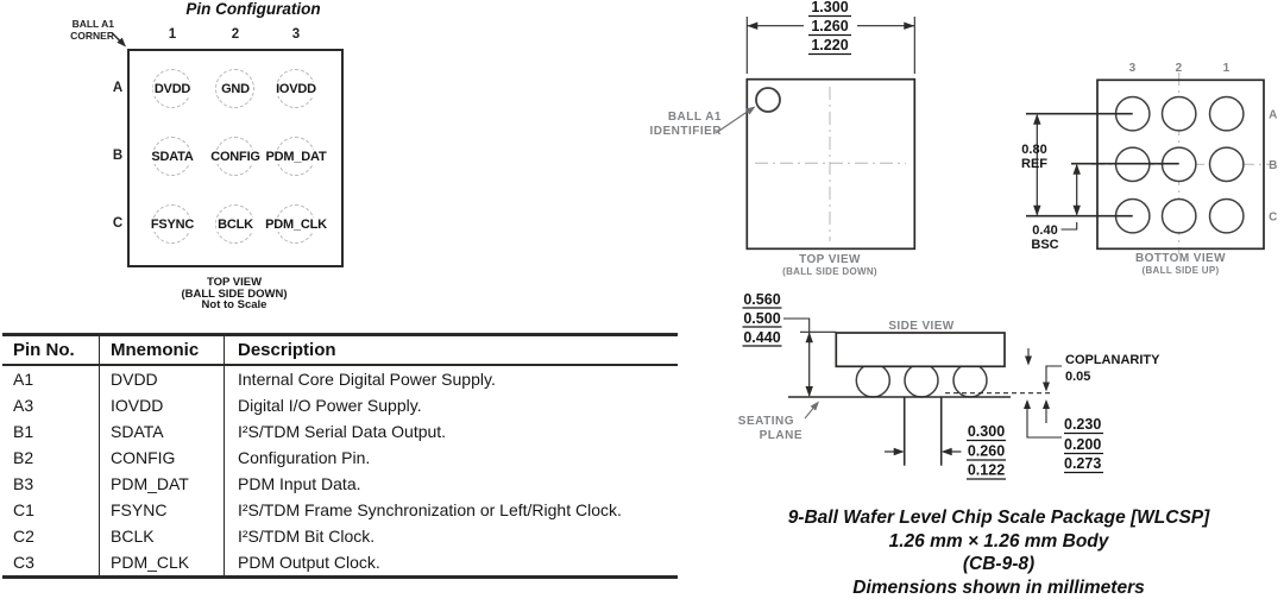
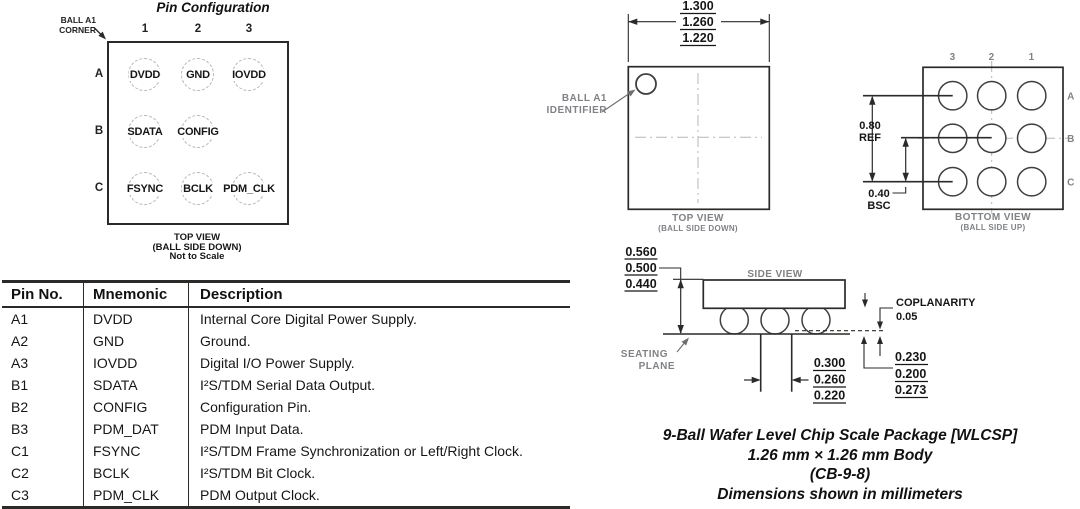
  Pin Configuration
  BALL A1
  CORNER
  1
  2
  3
  A
  B
  C
  DVDD
  GND
  IOVDD
  SDATA
  CONFIG
- PDM_DAT
  FSYNC
  BCLK
  PDM_CLK
  TOP VIEW
  (BALL SIDE DOWN)
  Not to Scale
  Pin No.	Mnemonic	Description
  A1	DVDD	Internal Core Digital Power Supply.
+ A2	GND	Ground.
  A3	IOVDD	Digital I/O Power Supply.
  B1	SDATA	I²S/TDM Serial Data Output.
  B2	CONFIG	Configuration Pin.
  B3	PDM_DAT	PDM Input Data.
  C1	FSYNC	I²S/TDM Frame Synchronization or Left/Right Clock.
  C2	BCLK	I²S/TDM Bit Clock.
  C3	PDM_CLK	PDM Output Clock.
  1.300
  1.260
  1.220
  BALL A1
  IDENTIFIER
  TOP VIEW
  (BALL SIDE DOWN)
  3
  2
  1
  A
  B
  C
  0.80
  REF
  0.40
  BSC
  BOTTOM VIEW
  (BALL SIDE UP)
  SIDE VIEW
  0.560
  0.500
  0.440
  SEATING
  PLANE
  COPLANARITY
  0.05
  0.300
  0.260
- 0.122
+ 0.220
  0.230
  0.200
  0.273
  9-Ball Wafer Level Chip Scale Package [WLCSP]
  1.26 mm × 1.26 mm Body
  (CB-9-8)
  Dimensions shown in millimeters
